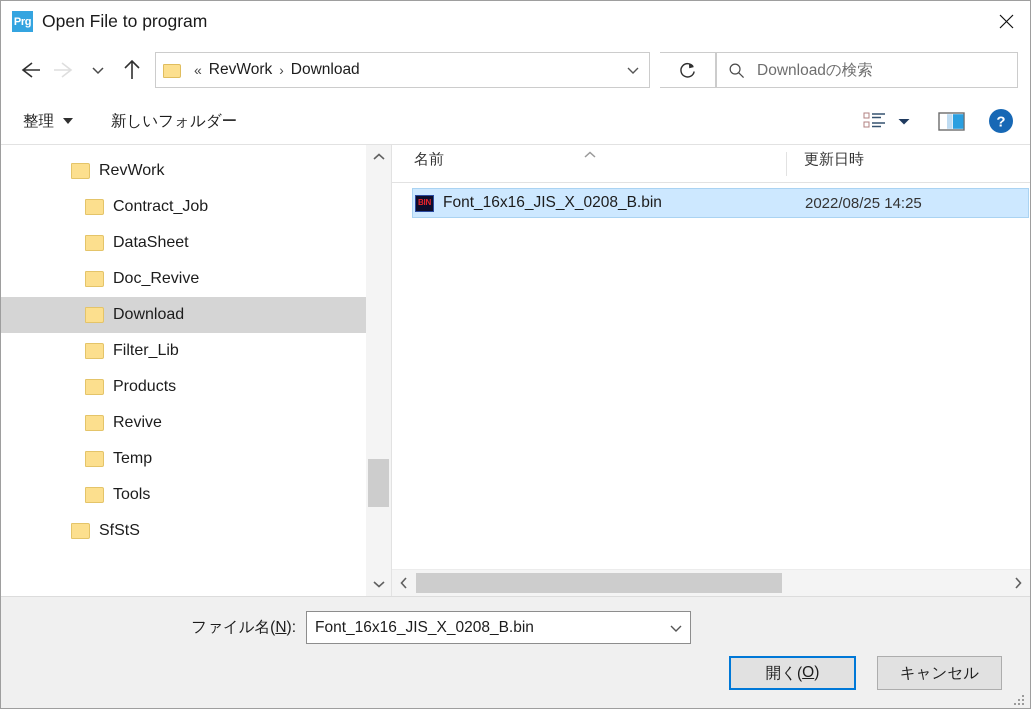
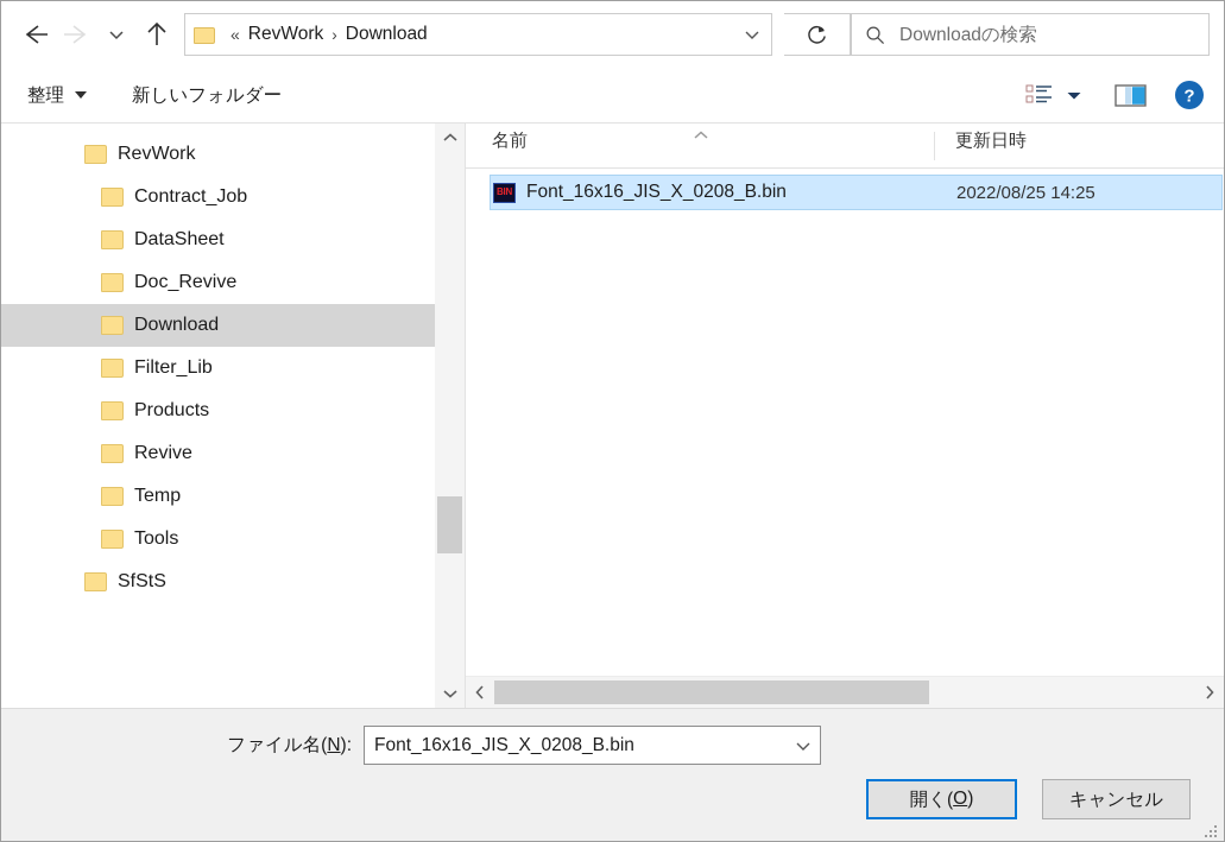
- Prg
- Open File to program
  «
  RevWork
  ›
  Download
  Downloadの検索
  整理
  新しいフォルダー
  ?
  RevWork
  Contract_Job
  DataSheet
  Doc_Revive
  Download
  Filter_Lib
  Products
  Revive
  Temp
  Tools
  SfStS
  名前
  更新日時
  BIN
  Font_16x16_JIS_X_0208_B.bin
  2022/08/25 14:25
  ファイル名(N):
  Font_16x16_JIS_X_0208_B.bin
  開く(
  O
  )
  キャンセル
